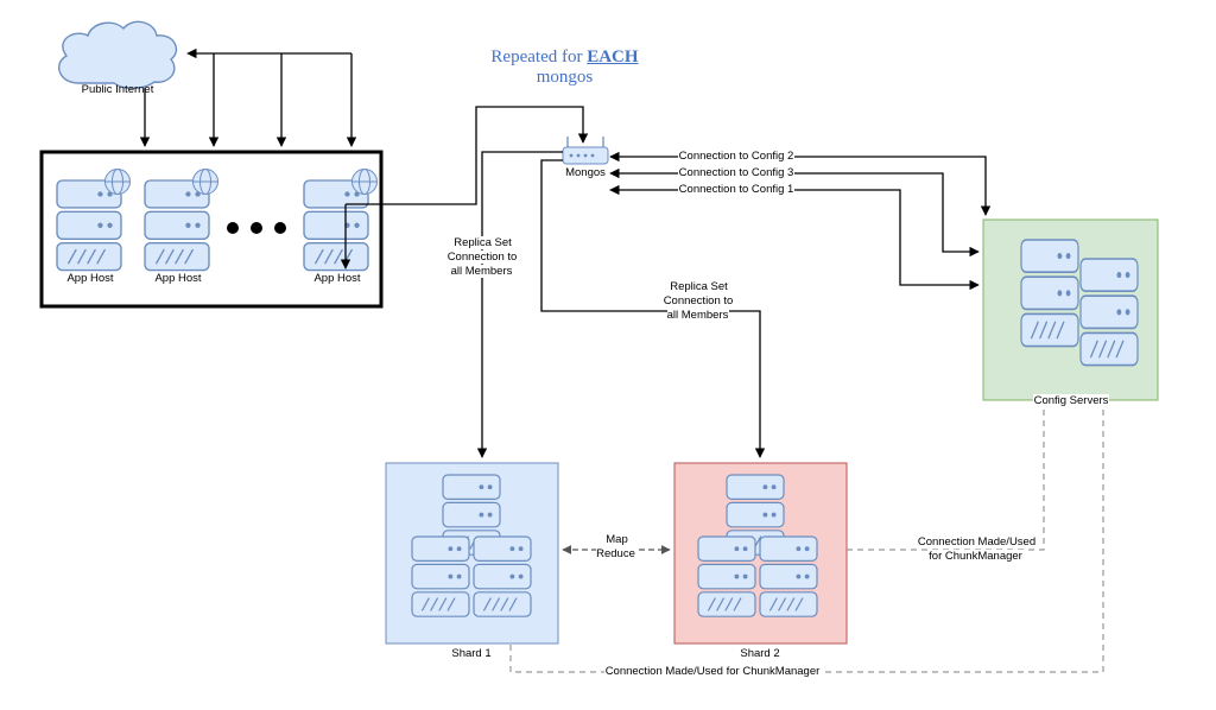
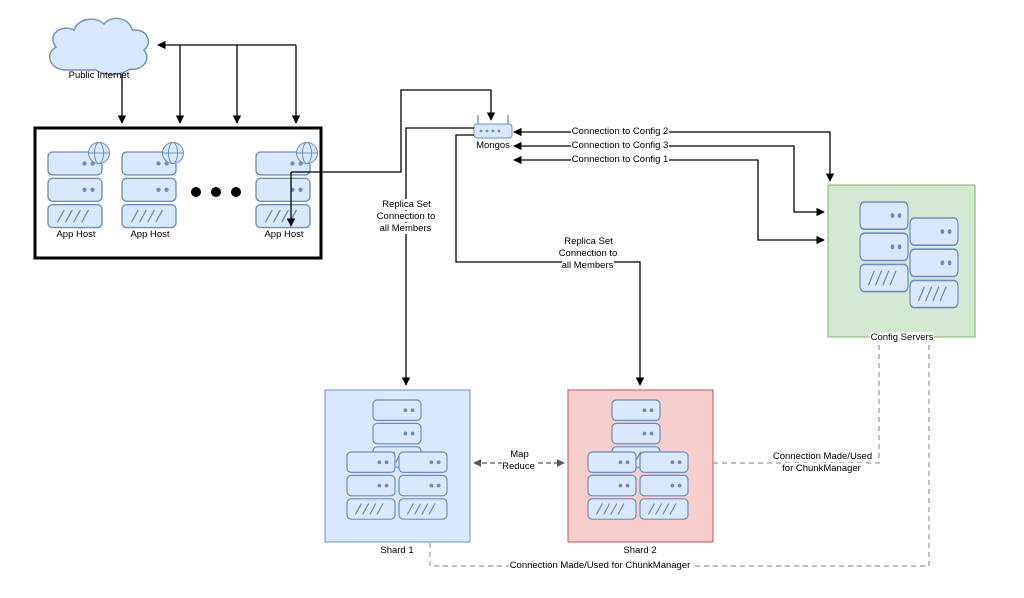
- Repeated for EACH
- mongos
  Public Internet
  App Host
  App Host
  App Host
  Mongos
  Connection to Config 2
  Connection to Config 3
  Connection to Config 1
  Replica Set Connection to all Members
  Replica Set Connection to all Members
  Config Servers
  Shard 1
  Shard 2
  Map Reduce
  Connection Made/Used for ChunkManager
  Connection Made/Used for ChunkManager
